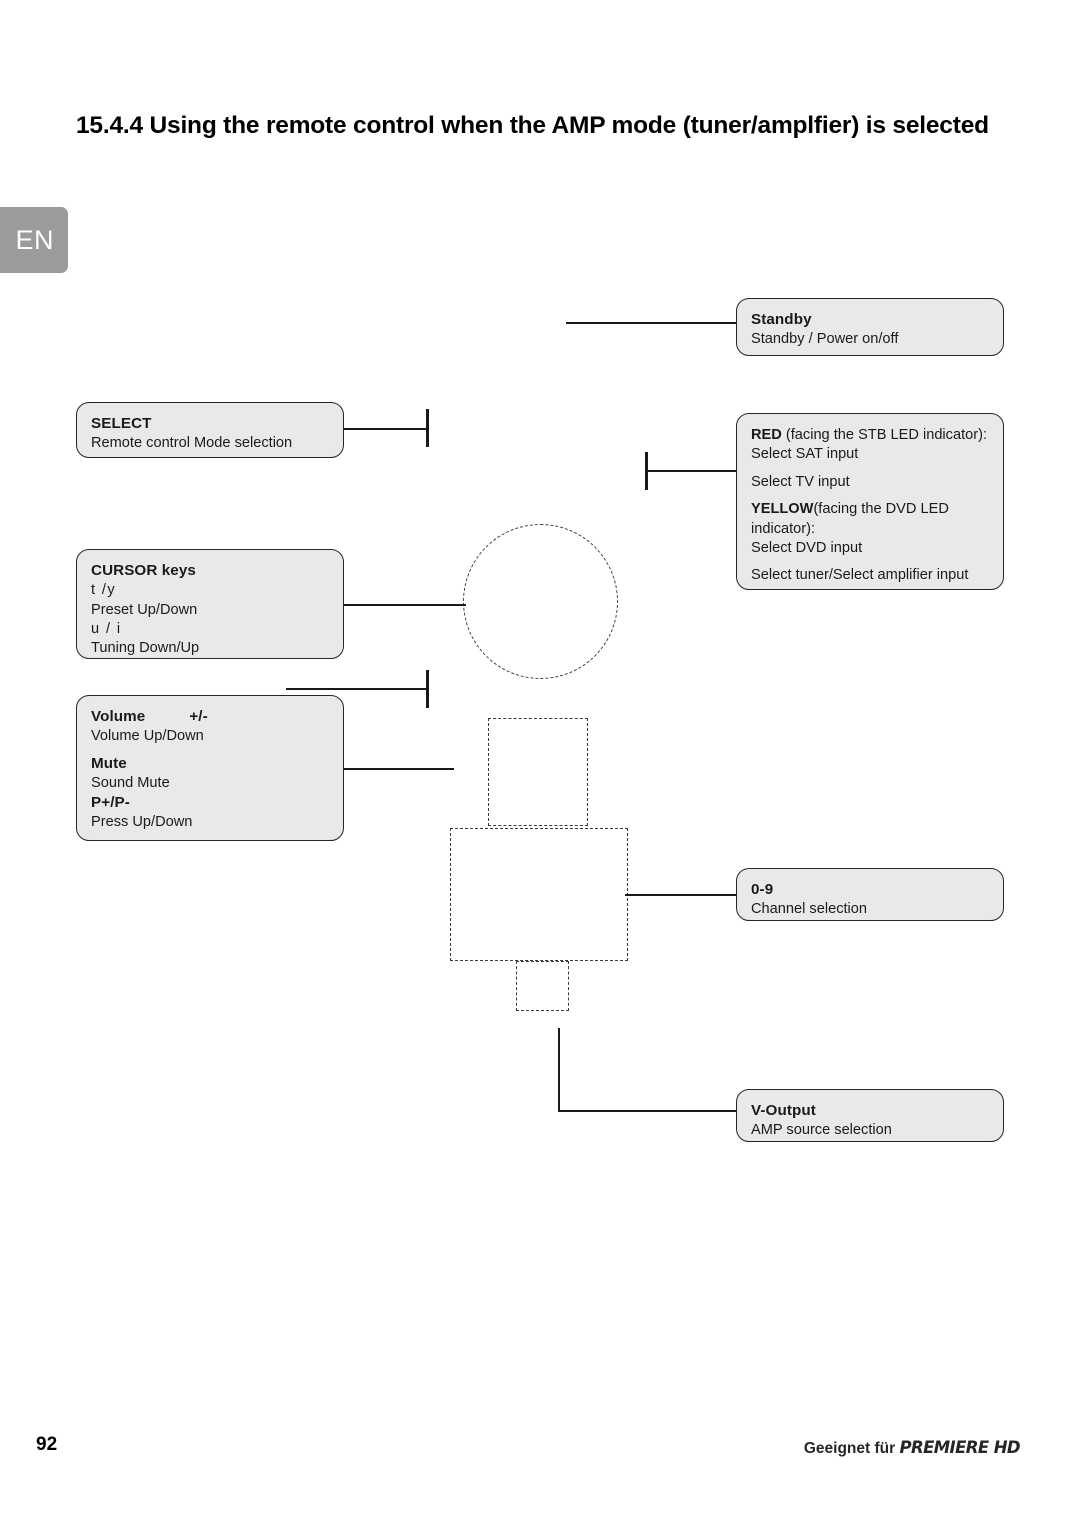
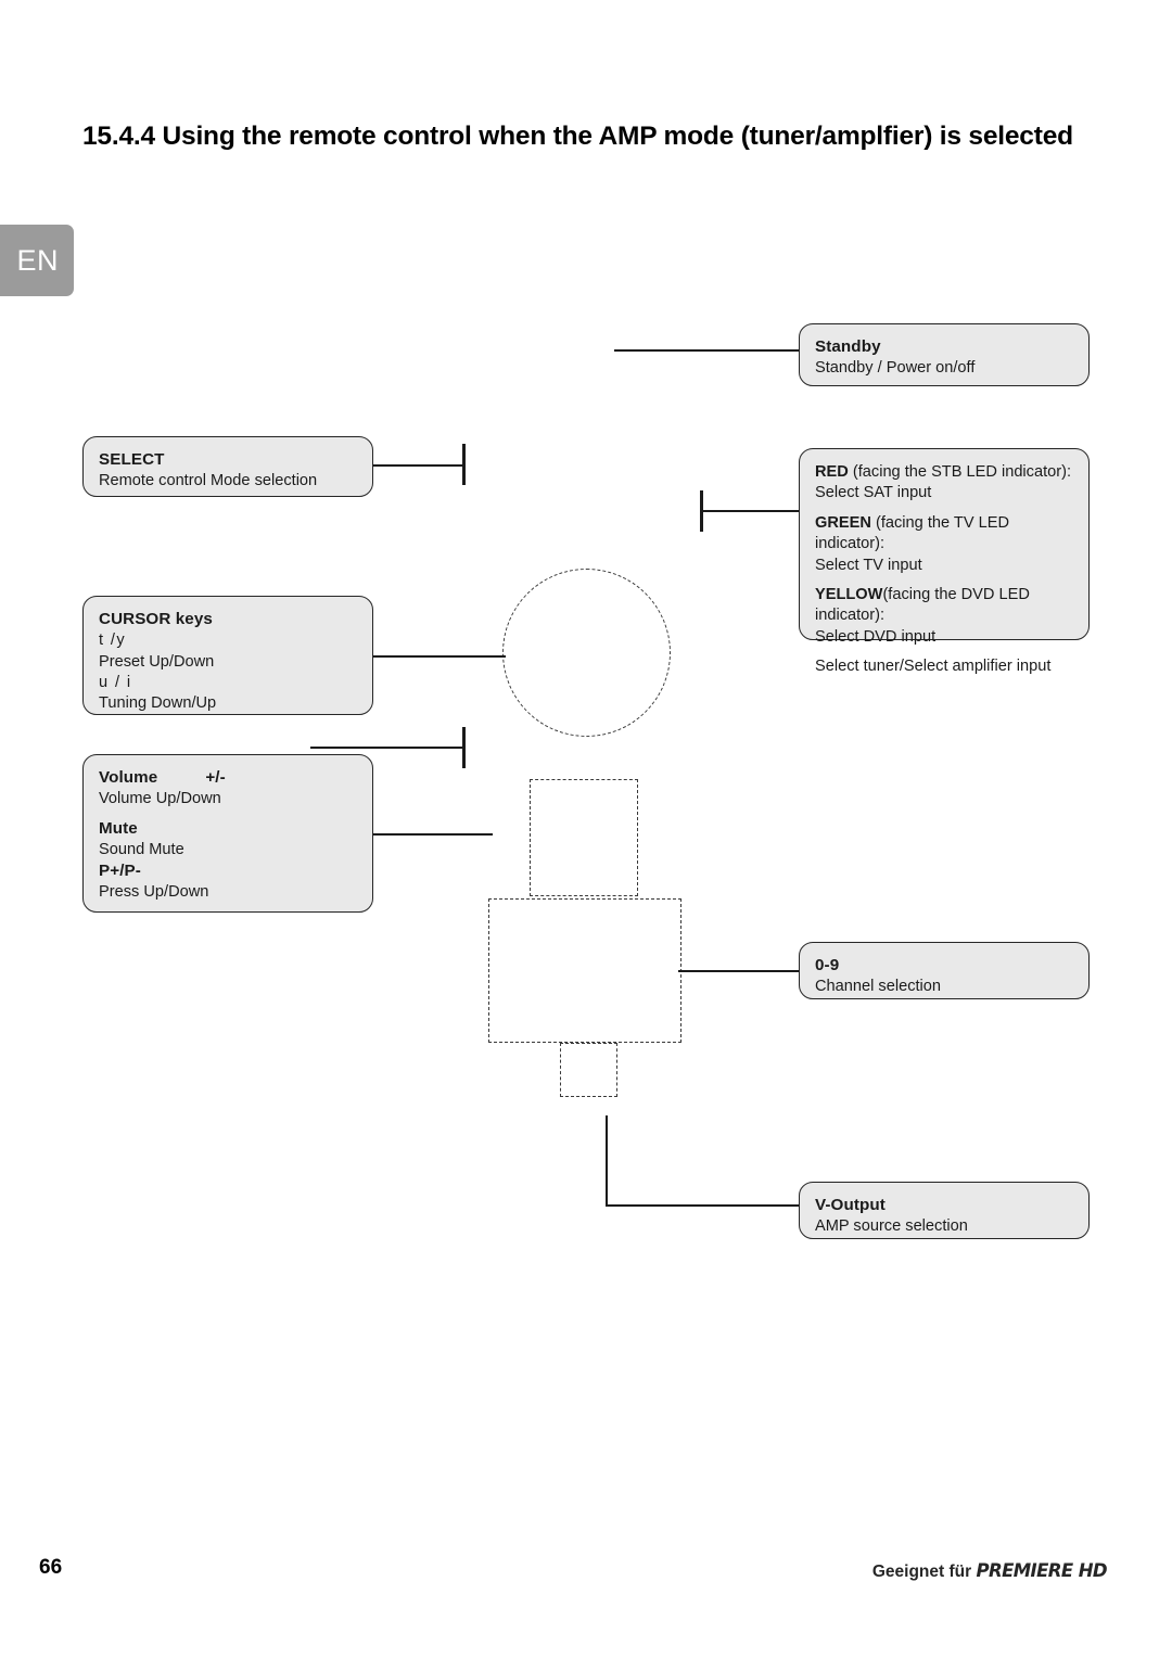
  15.4.4 Using the remote control when the AMP mode (tuner/amplfier) is selected
  EN
  Standby
  Standby / Power on/off
  SELECT
  Remote control Mode selection
  RED (facing the STB LED indicator):
  Select SAT input
+ GREEN (facing the TV LED indicator):
  Select TV input
  YELLOW(facing the DVD LED indicator):
  Select DVD input
  Select tuner/Select amplifier input
  CURSOR keys
  t /y
  Preset Up/Down
  u / i
  Tuning Down/Up
  Volume +/-
  Volume Up/Down
  Mute
  Sound Mute
  P+/P-
  Press Up/Down
  0-9
  Channel selection
  V-Output
  AMP source selection
- 92
+ 66
  Geeignet für PREMIERE HD
